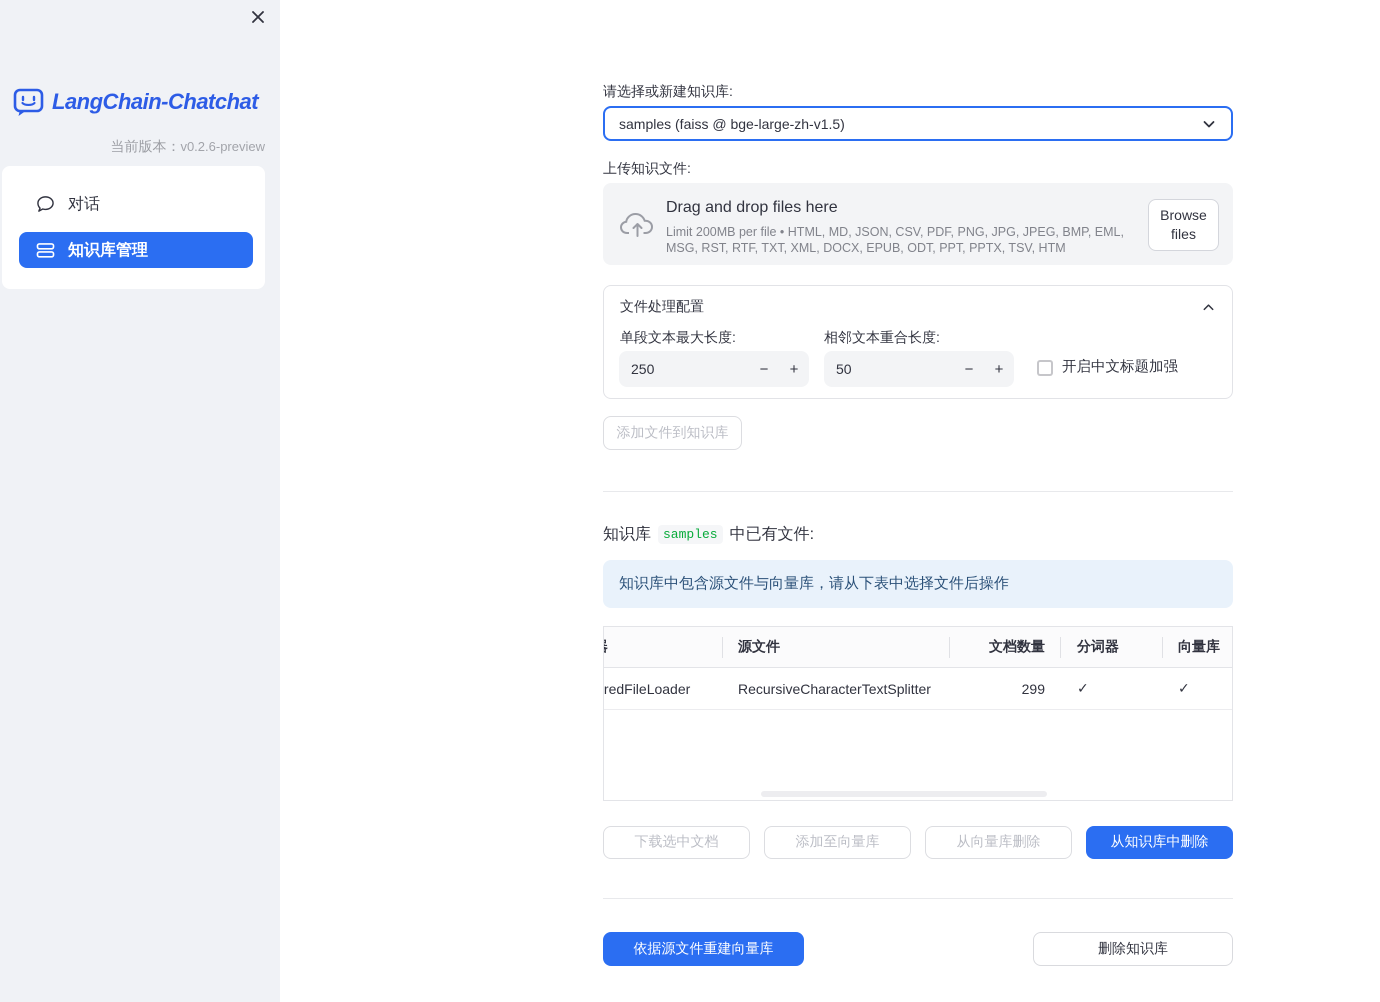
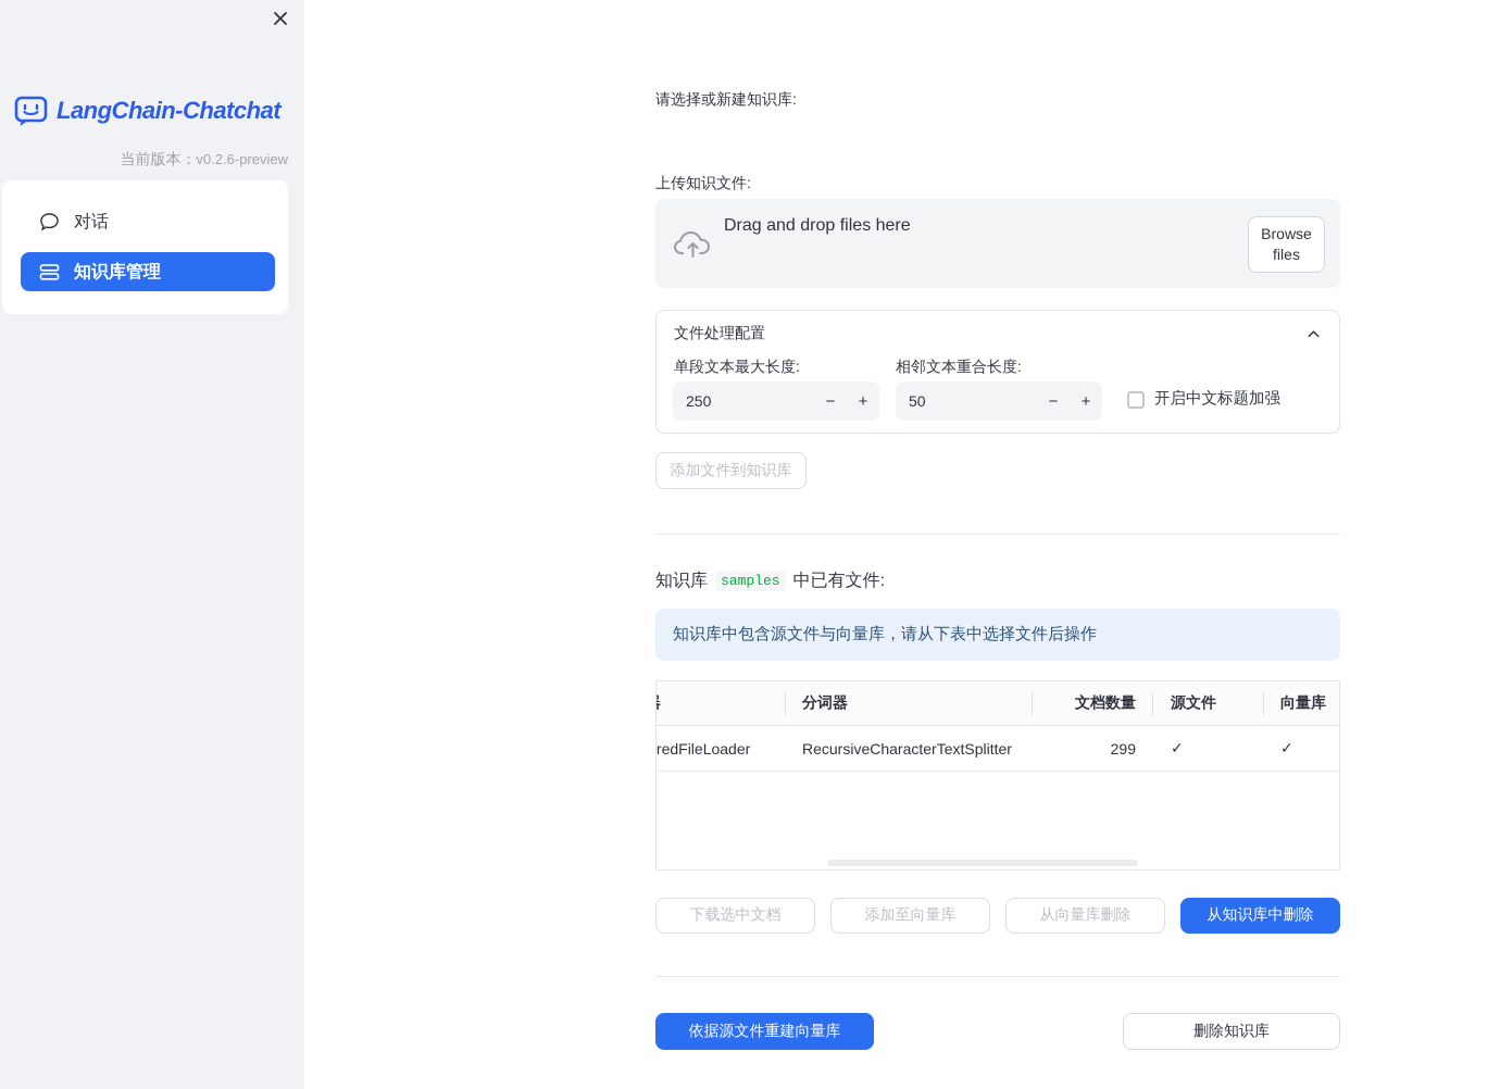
  LangChain-Chatchat
  当前版本：v0.2.6-preview
  对话
  知识库管理
  请选择或新建知识库:
- samples (faiss @ bge-large-zh-v1.5)
  上传知识文件:
  Drag and drop files here
- Limit 200MB per file • HTML, MD, JSON, CSV, PDF, PNG, JPG, JPEG, BMP, EML, MSG, RST, RTF, TXT, XML, DOCX, EPUB, ODT, PPT, PPTX, TSV, HTM
  Browse files
  文件处理配置
  单段文本最大长度:
  相邻文本重合长度:
  250
  −
  +
  50
  −
  +
  开启中文标题加强
  添加文件到知识库
  知识库
  samples
  中已有文件:
  知识库中包含源文件与向量库，请从下表中选择文件后操作
- 源文件
+ 分词器
  文档数量
- 分词器
+ 源文件
  向量库
  RecursiveCharacterTextSplitter
  299
  ✓
  ✓
  下载选中文档
  添加至向量库
  从向量库删除
  从知识库中删除
  依据源文件重建向量库
  删除知识库
